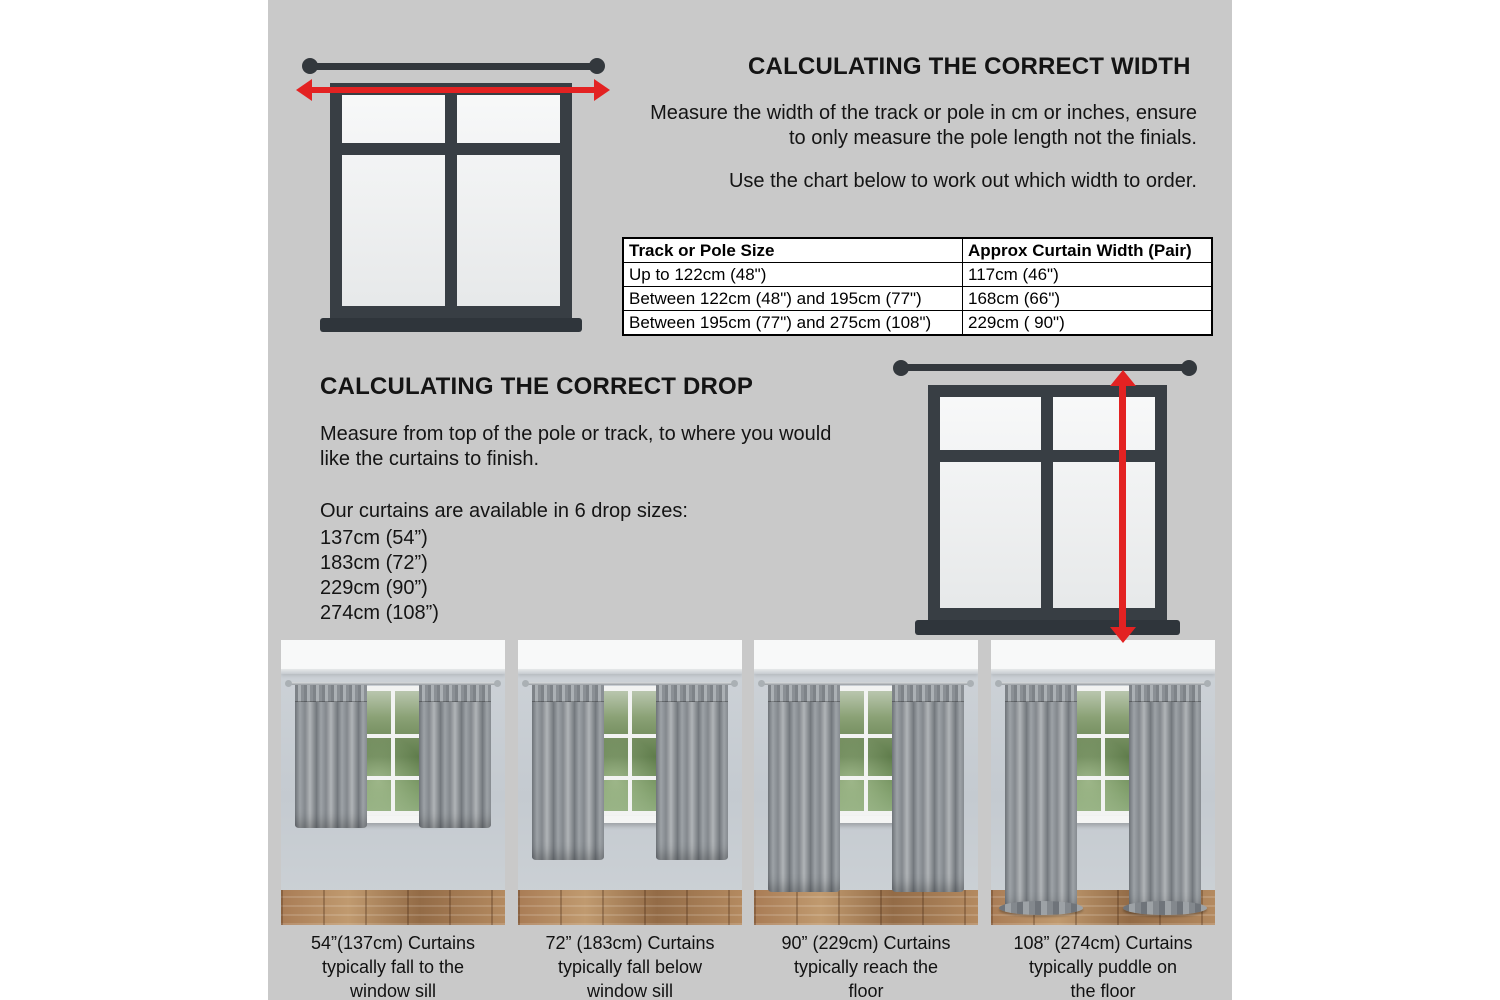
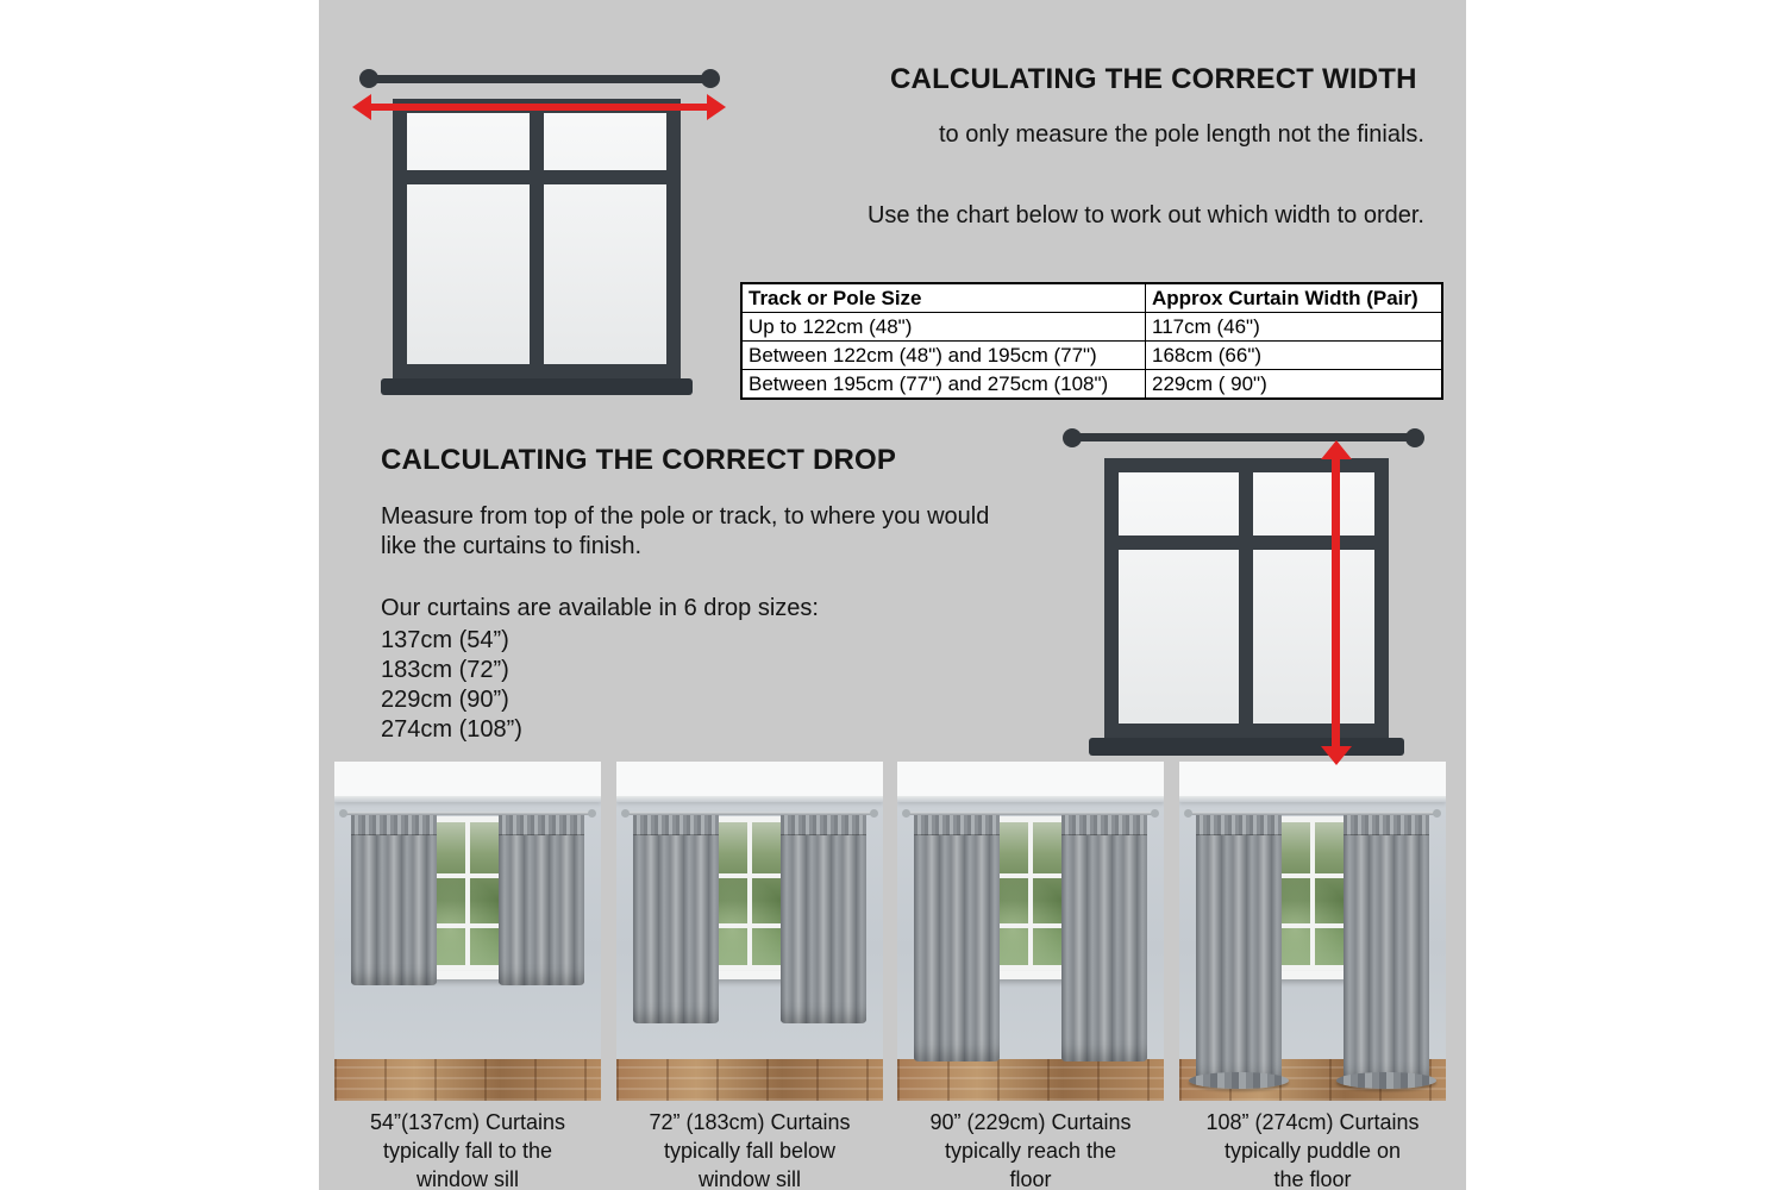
  CALCULATING THE CORRECT WIDTH
- Measure the width of the track or pole in cm or inches, ensure
  to only measure the pole length not the finials.
  Use the chart below to work out which width to order.
  Track or Pole Size	Approx Curtain Width (Pair)
  Up to 122cm (48")	117cm (46")
  Between 122cm (48") and 195cm (77")	168cm (66")
  Between 195cm (77") and 275cm (108")	229cm ( 90")
  CALCULATING THE CORRECT DROP
  Measure from top of the pole or track, to where you would
  like the curtains to finish.
  Our curtains are available in 6 drop sizes:
  137cm (54”)
  183cm (72”)
  229cm (90”)
  274cm (108”)
  54”(137cm) Curtains
  typically fall to the
  window sill
  72” (183cm) Curtains
  typically fall below
  window sill
  90” (229cm) Curtains
  typically reach the
  floor
  108” (274cm) Curtains
  typically puddle on
  the floor
